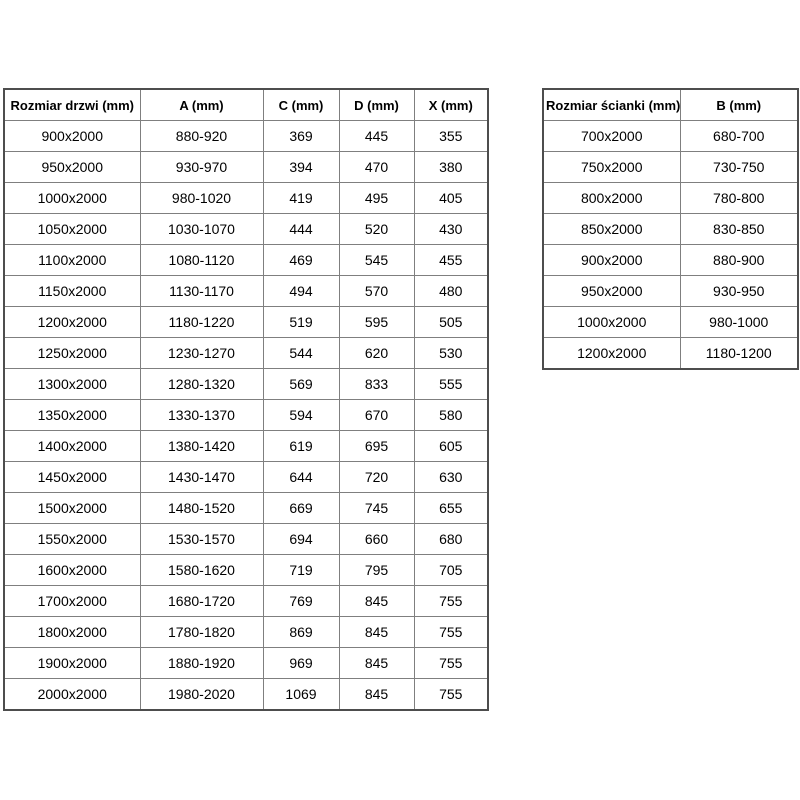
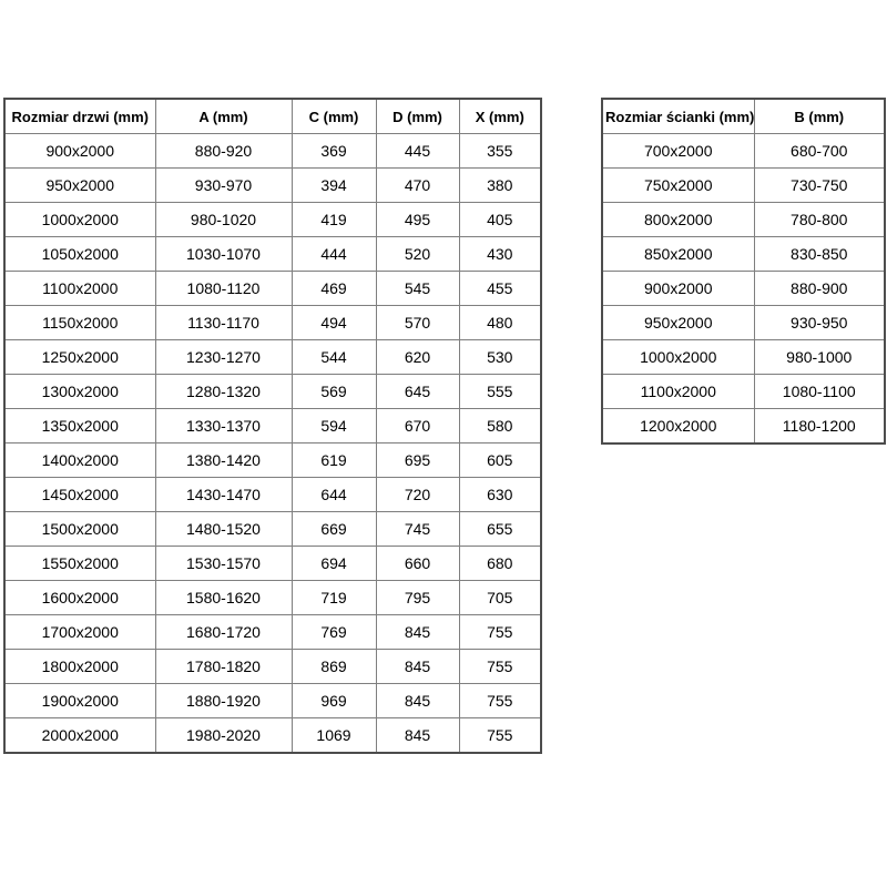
  Rozmiar drzwi (mm)	A (mm)	C (mm)	D (mm)	X (mm)
  900x2000	880-920	369	445	355
  950x2000	930-970	394	470	380
  1000x2000	980-1020	419	495	405
  1050x2000	1030-1070	444	520	430
  1100x2000	1080-1120	469	545	455
  1150x2000	1130-1170	494	570	480
- 1200x2000	1180-1220	519	595	505
  1250x2000	1230-1270	544	620	530
- 1300x2000	1280-1320	569	833	555
+ 1300x2000	1280-1320	569	645	555
  1350x2000	1330-1370	594	670	580
  1400x2000	1380-1420	619	695	605
  1450x2000	1430-1470	644	720	630
  1500x2000	1480-1520	669	745	655
  1550x2000	1530-1570	694	660	680
  1600x2000	1580-1620	719	795	705
  1700x2000	1680-1720	769	845	755
  1800x2000	1780-1820	869	845	755
  1900x2000	1880-1920	969	845	755
  2000x2000	1980-2020	1069	845	755
  Rozmiar ścianki (mm)	B (mm)
  700x2000	680-700
  750x2000	730-750
  800x2000	780-800
  850x2000	830-850
  900x2000	880-900
  950x2000	930-950
  1000x2000	980-1000
+ 1100x2000	1080-1100
  1200x2000	1180-1200
